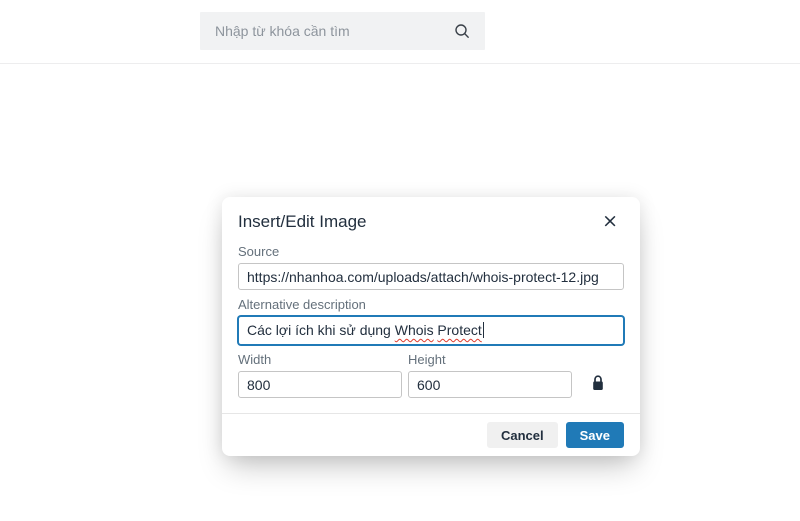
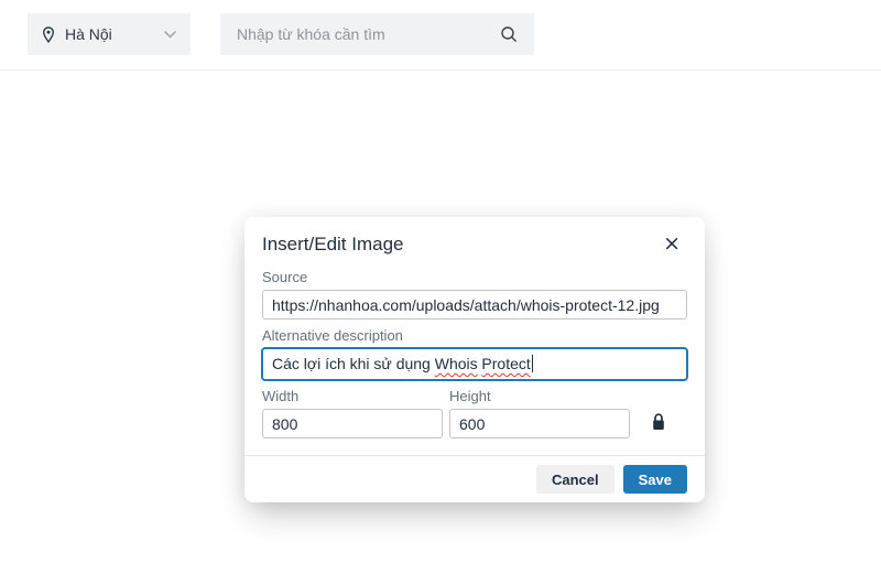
+ Hà Nội
  Nhập từ khóa cần tìm
  Insert/Edit Image
  ×
  Source
  https://nhanhoa.com/uploads/attach/whois-protect-12.jpg
  Alternative description
  Các lợi ích khi sử dụng Whois Protect
  Width
  800
  Height
  600
  Cancel
  Save
